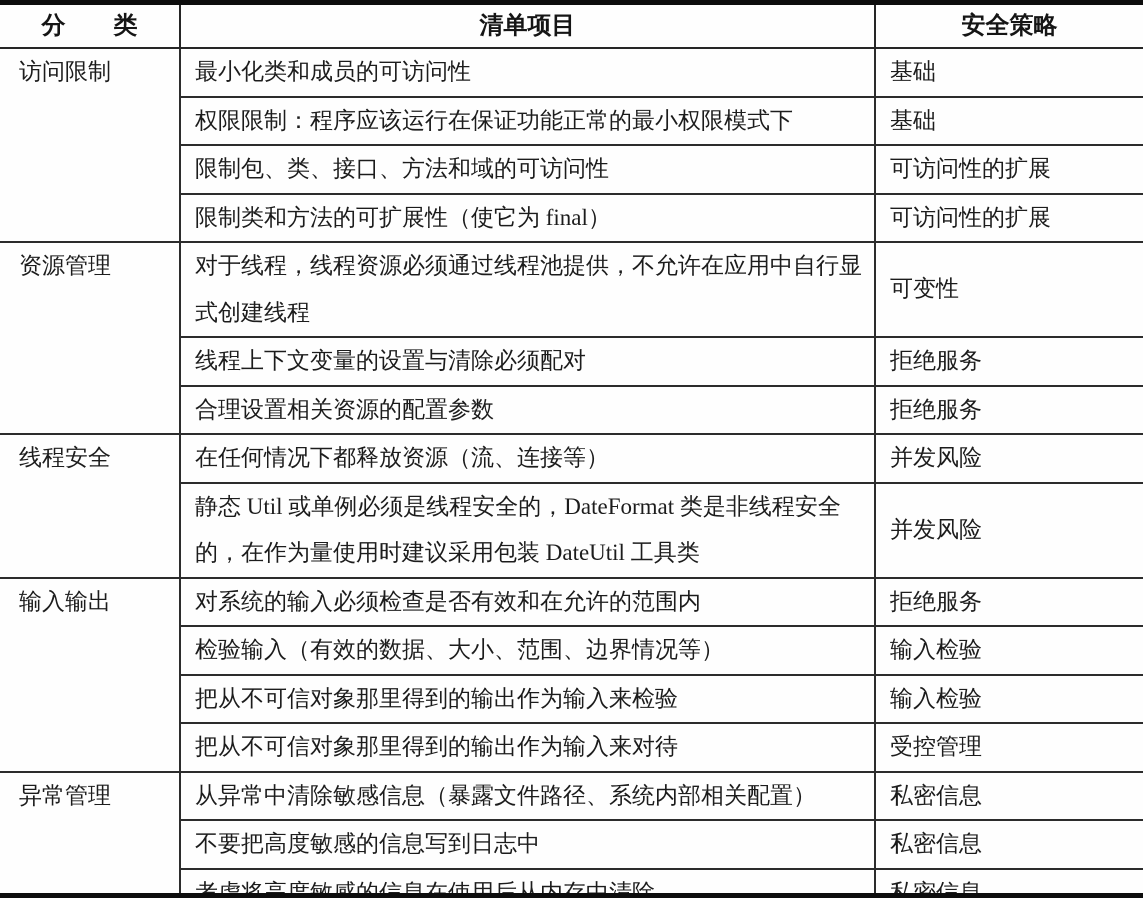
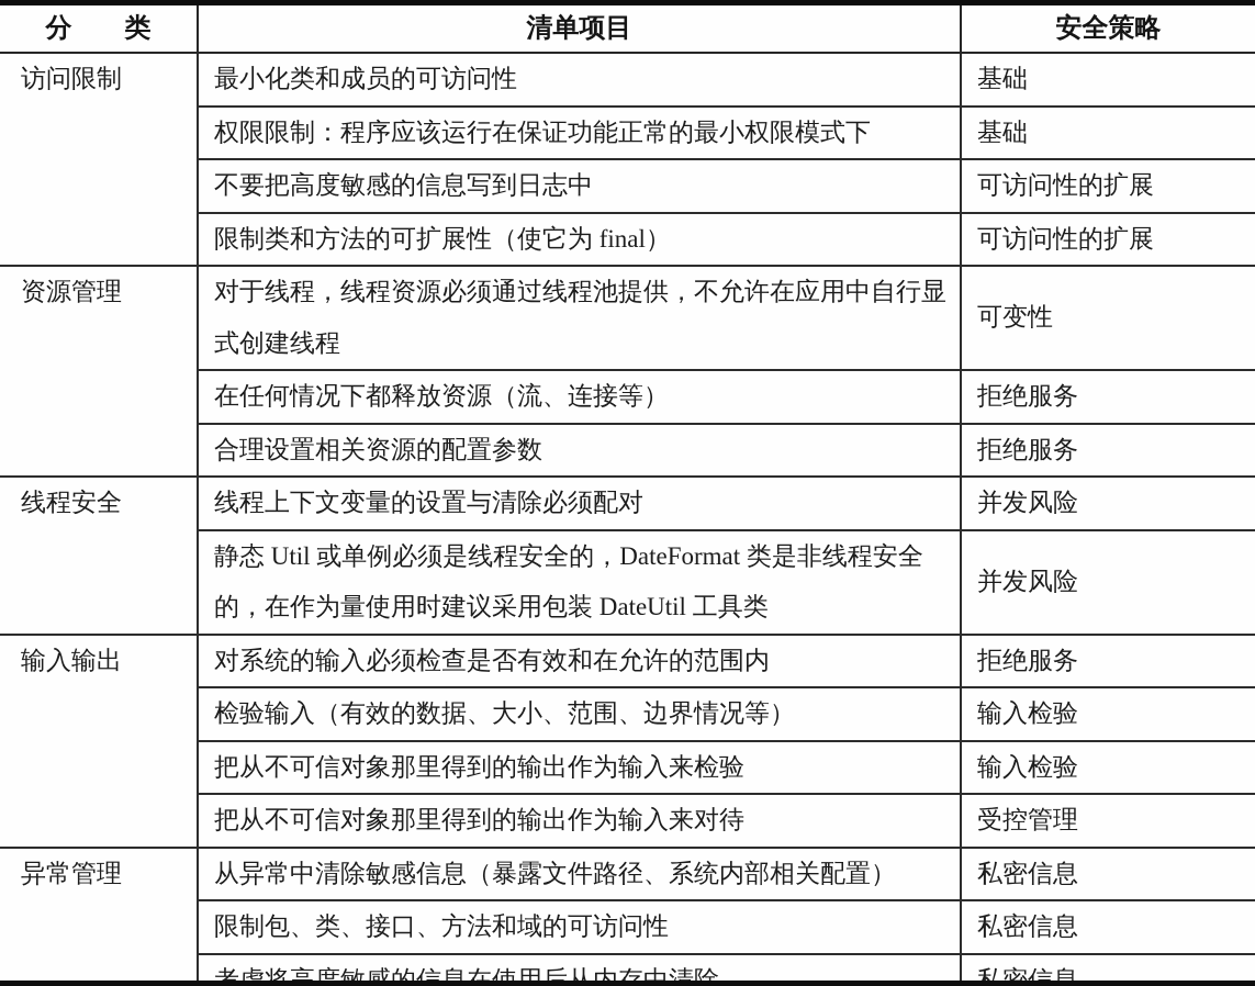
  分 类	清单项目	安全策略
  访问限制	最小化类和成员的可访问性	基础
  权限限制：程序应该运行在保证功能正常的最小权限模式下	基础
- 限制包、类、接口、方法和域的可访问性	可访问性的扩展
+ 不要把高度敏感的信息写到日志中	可访问性的扩展
  限制类和方法的可扩展性（使它为 final）	可访问性的扩展
  资源管理	对于线程，线程资源必须通过线程池提供，不允许在应用中自行显式创建线程	可变性
- 线程上下文变量的设置与清除必须配对	拒绝服务
+ 在任何情况下都释放资源（流、连接等）	拒绝服务
  合理设置相关资源的配置参数	拒绝服务
- 线程安全	在任何情况下都释放资源（流、连接等）	并发风险
+ 线程安全	线程上下文变量的设置与清除必须配对	并发风险
  静态 Util 或单例必须是线程安全的，DateFormat 类是非线程安全的，在作为量使用时建议采用包装 DateUtil 工具类	并发风险
  输入输出	对系统的输入必须检查是否有效和在允许的范围内	拒绝服务
  检验输入（有效的数据、大小、范围、边界情况等）	输入检验
  把从不可信对象那里得到的输出作为输入来检验	输入检验
  把从不可信对象那里得到的输出作为输入来对待	受控管理
  异常管理	从异常中清除敏感信息（暴露文件路径、系统内部相关配置）	私密信息
- 不要把高度敏感的信息写到日志中	私密信息
+ 限制包、类、接口、方法和域的可访问性	私密信息
  考虑将高度敏感的信息在使用后从内存中清除	私密信息
